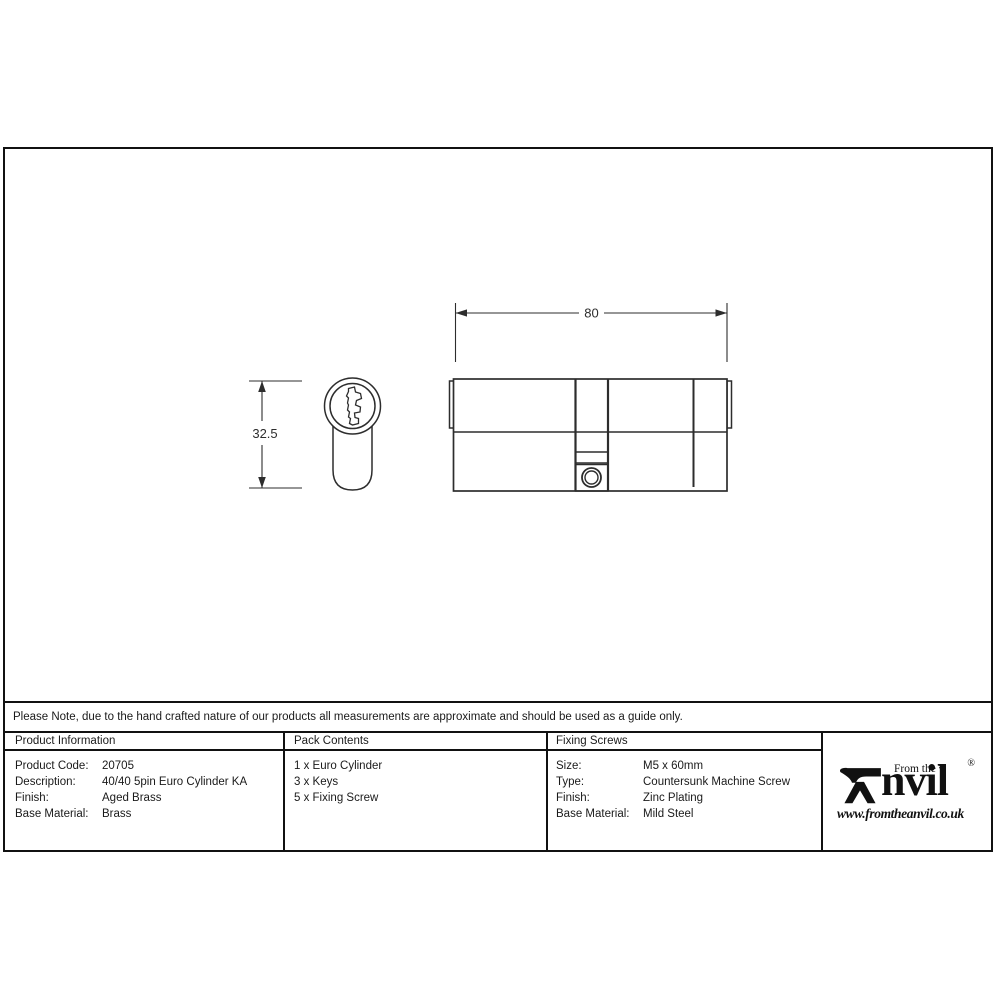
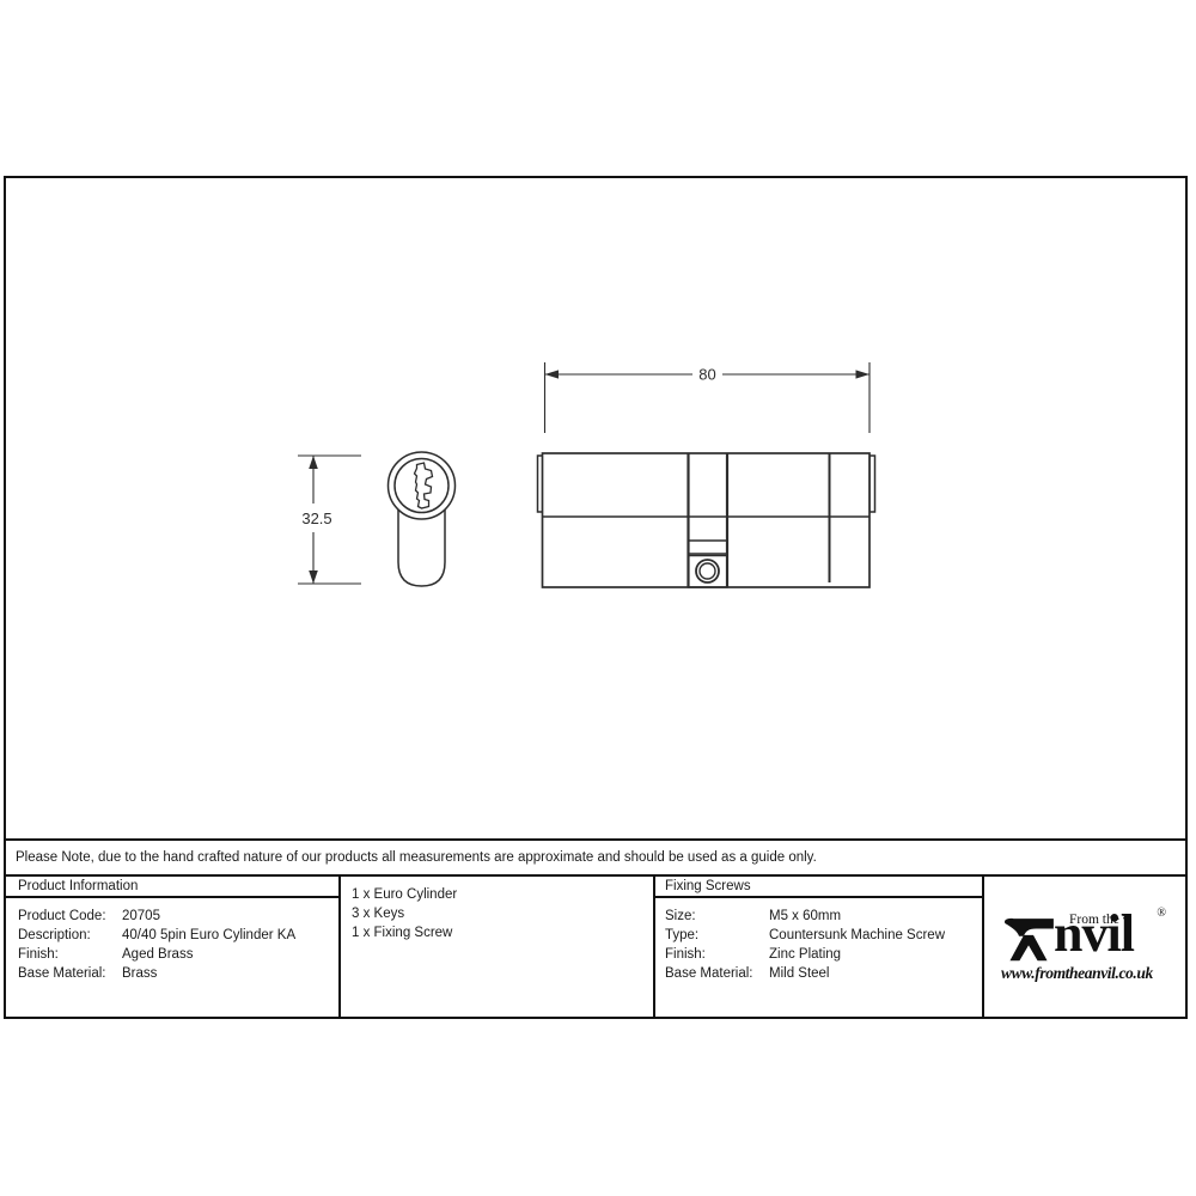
  32.5
  80
  Please Note, due to the hand crafted nature of our products all measurements are approximate and should be used as a guide only.
  Product Information
  Product Code:
  20705
  Description:
  40/40 5pin Euro Cylinder KA
  Finish:
  Aged Brass
  Base Material:
  Brass
- Pack Contents
  1 x Euro Cylinder
  3 x Keys
- 5 x Fixing Screw
+ 1 x Fixing Screw
  Fixing Screws
  Size:
  M5 x 60mm
  Type:
  Countersunk Machine Screw
  Finish:
  Zinc Plating
  Base Material:
  Mild Steel
  nvil
  From the ♦
  ®
  www.fromtheanvil.co.uk
